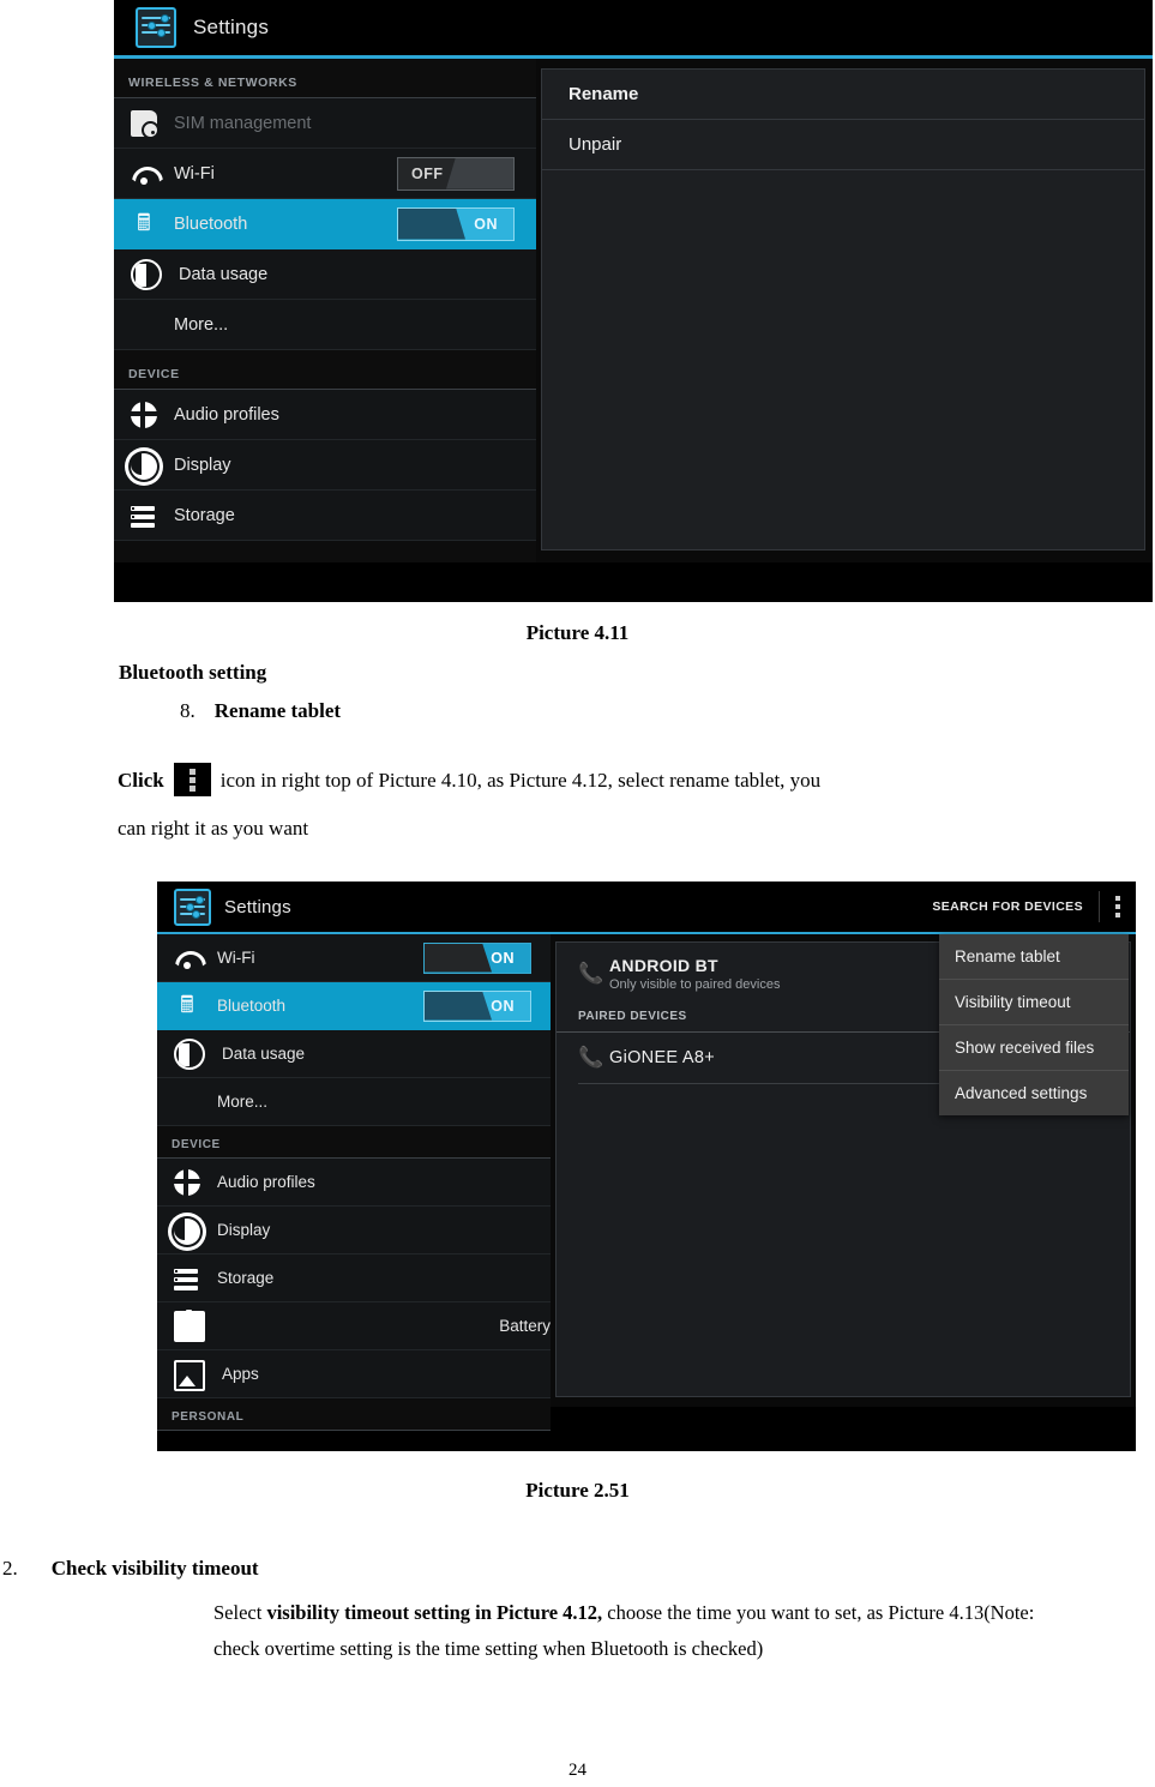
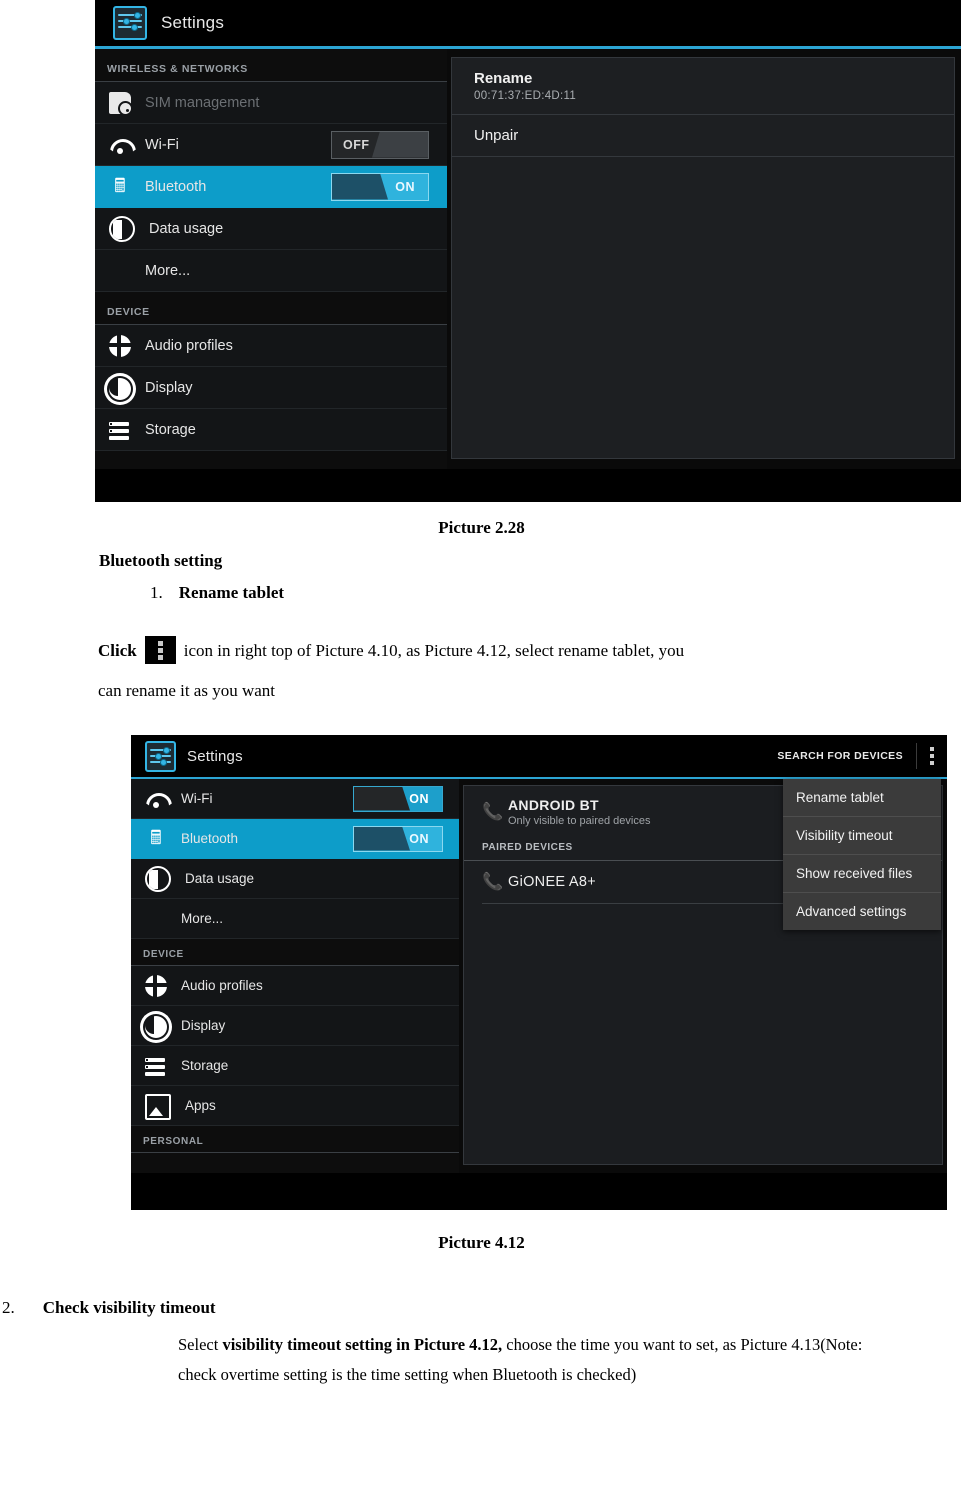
  Settings
  WIRELESS & NETWORKS
  SIM management
  Wi-Fi
  OFF
  🖩
  Bluetooth
  ON
  Data usage
  More...
  DEVICE
  Audio profiles
  Display
  Storage
  Rename
+ 00:71:37:ED:4D:11
  Unpair
- Picture 4.11
+ Picture 2.28
  Bluetooth setting
- 8. Rename tablet
+ 1. Rename tablet
  Click icon in right top of Picture 4.10, as Picture 4.12, select rename tablet, you
- can right it as you want
+ can rename it as you want
  Settings
  SEARCH FOR DEVICES
  Wi-Fi
  ON
  🖩
  Bluetooth
  ON
  Data usage
  More...
  DEVICE
  Audio profiles
  Display
  Storage
- Battery
  Apps
  PERSONAL
  📞
  ANDROID BT
  Only visible to paired devices
  PAIRED DEVICES
  📞
  GiONEE A8+
  Rename tablet
  Visibility timeout
  Show received files
  Advanced settings
- Picture 2.51
+ Picture 4.12
  2. Check visibility timeout
  Select visibility timeout setting in Picture 4.12, choose the time you want to set, as Picture 4.13(Note: check overtime setting is the time setting when Bluetooth is checked)
- 24
